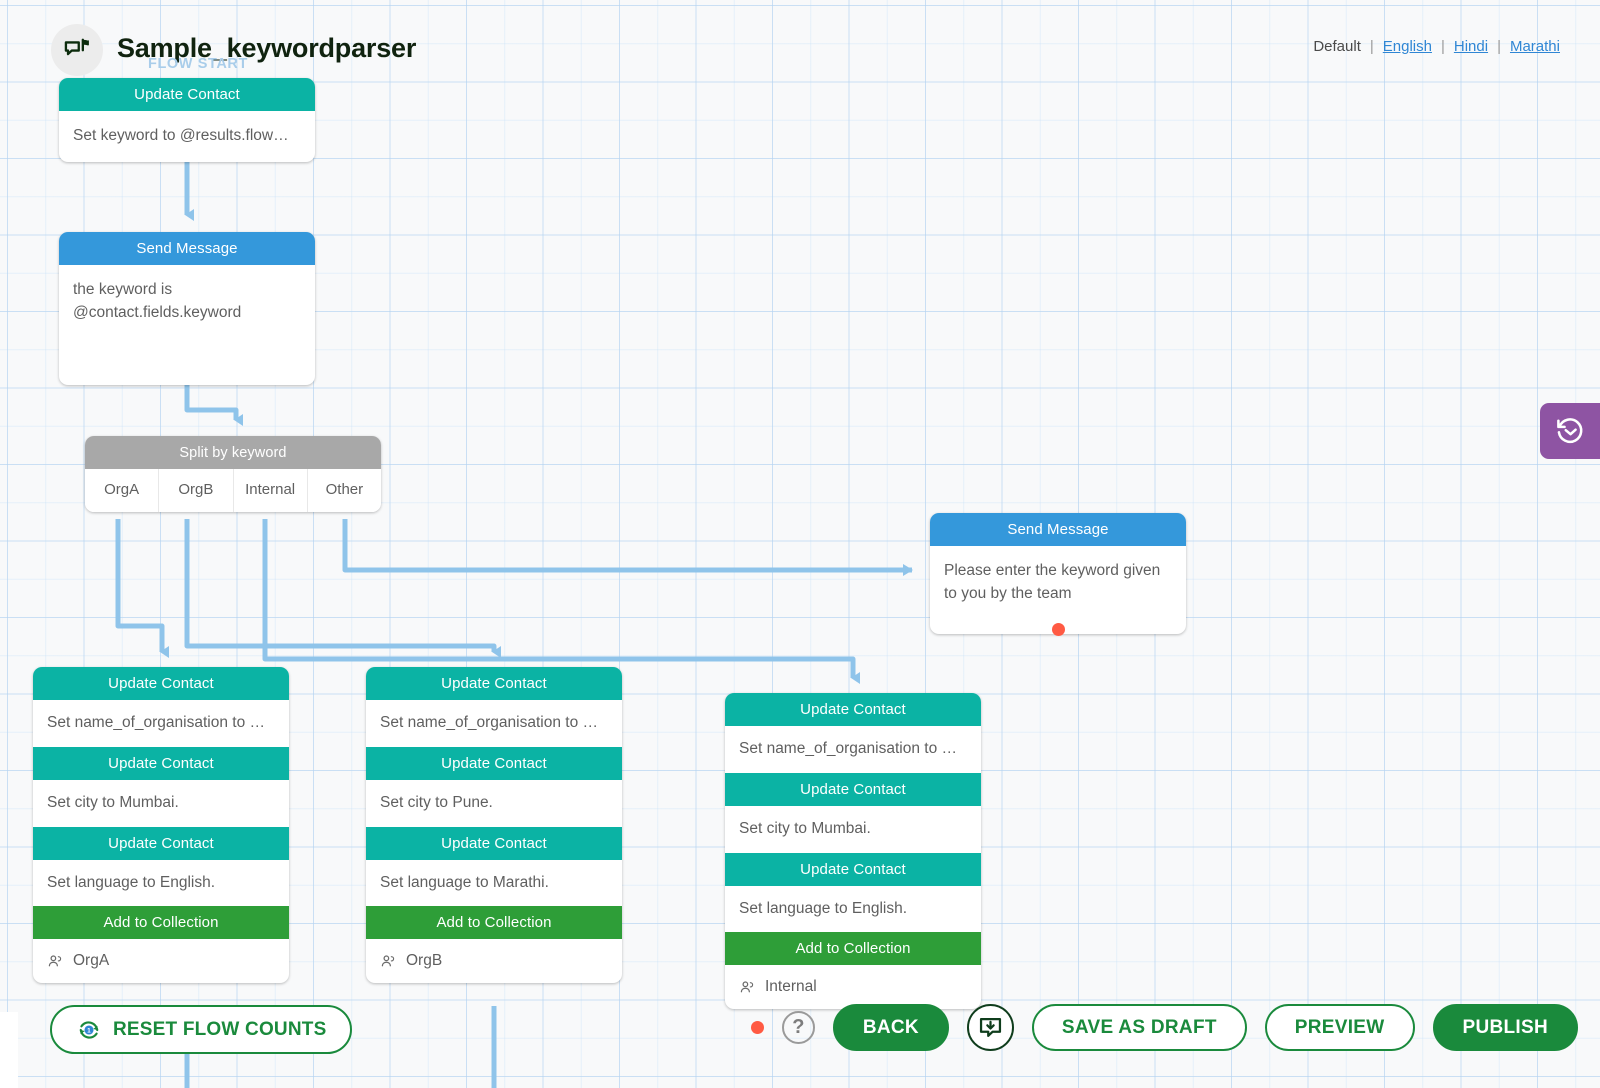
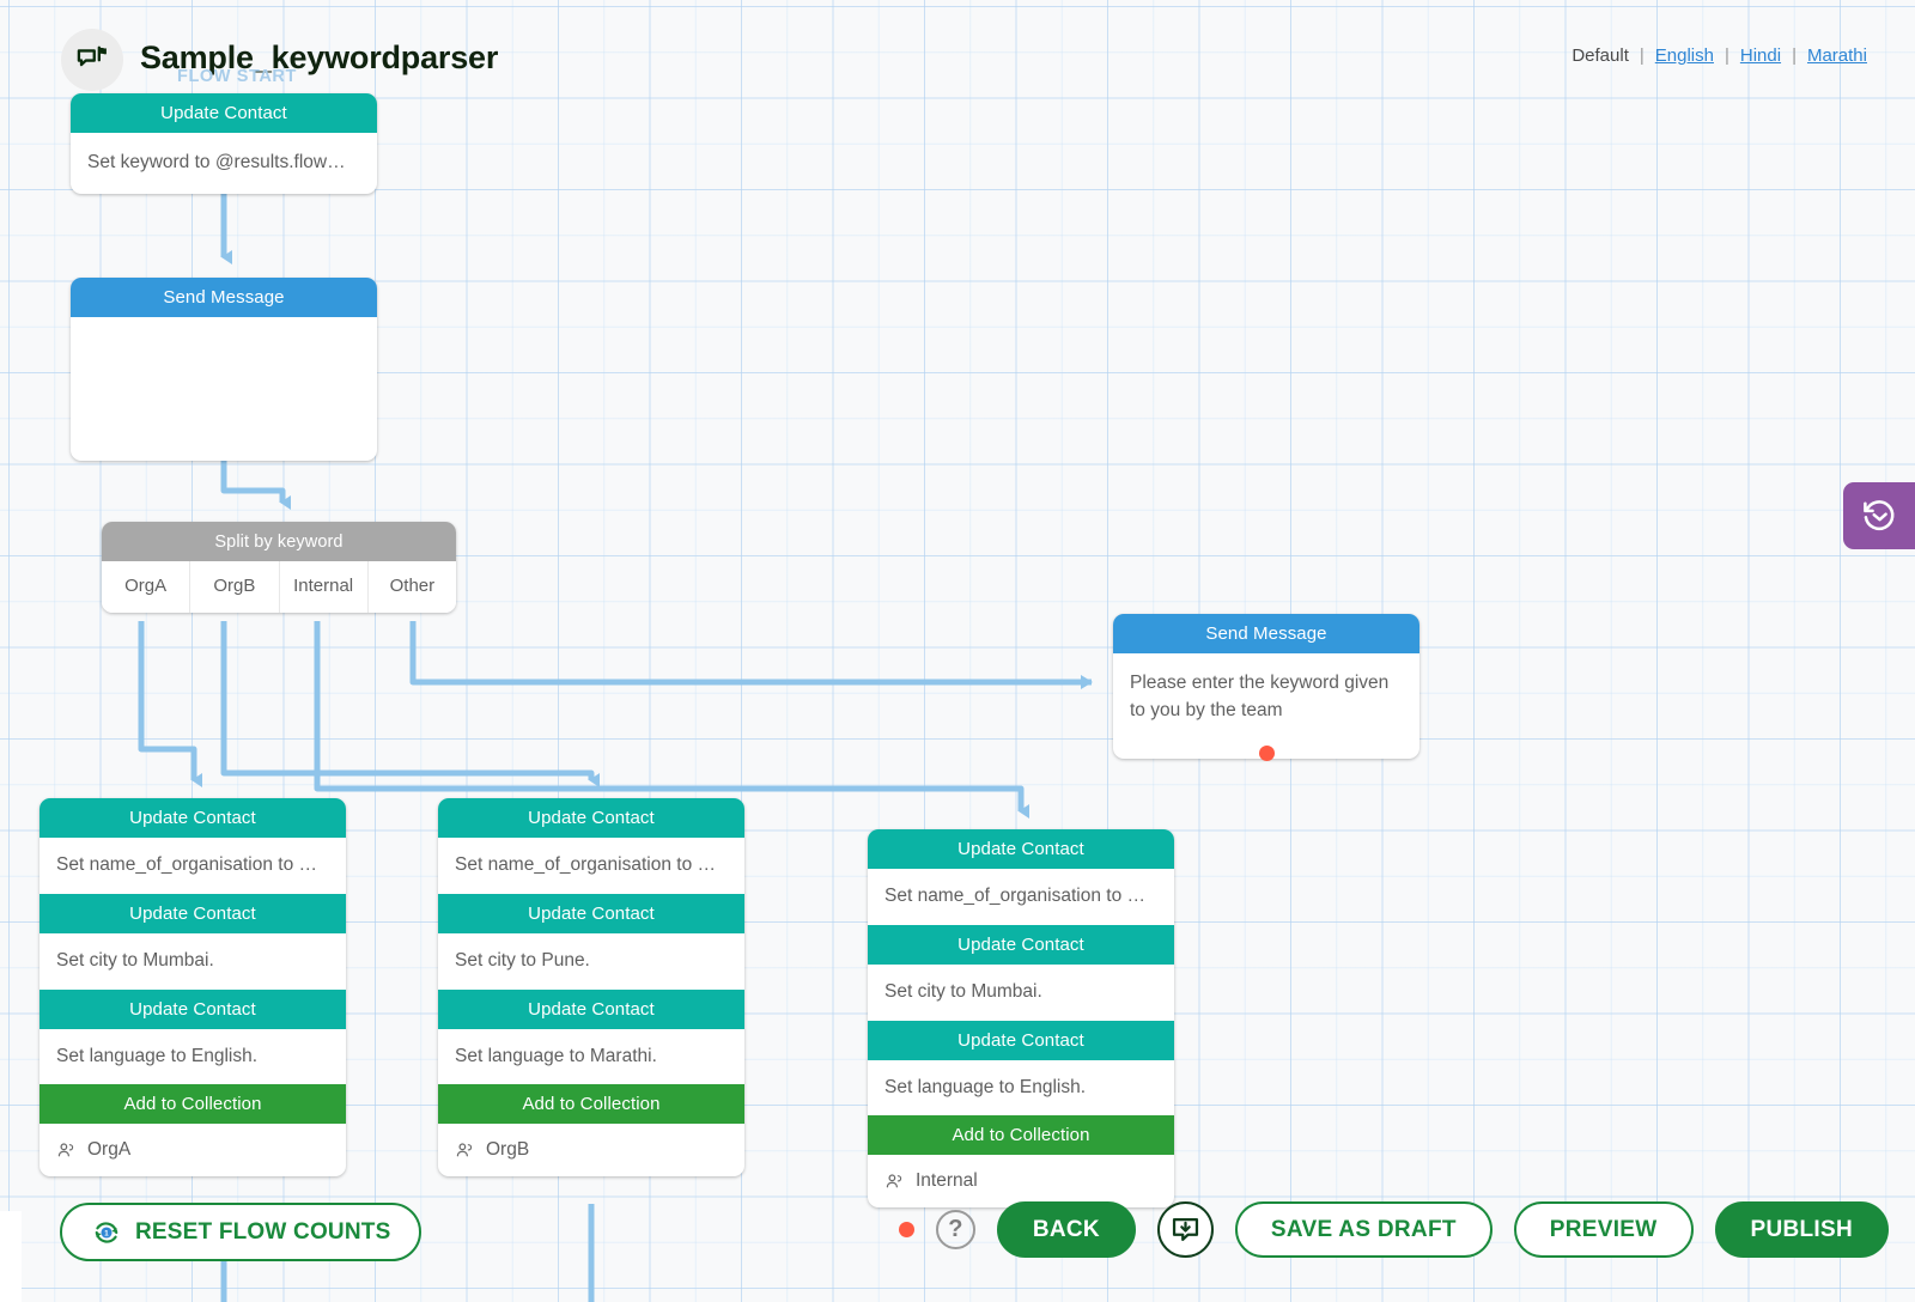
  Sample_keywordparser
  Default
  |
  English
  |
  Hindi
  |
  Marathi
  FLOW START
  Update Contact
  Set keyword to @results.flow…
  Send Message
- the keyword is
- @contact.fields.keyword
  Split by keyword
  OrgA
  OrgB
  Internal
  Other
  Send Message
  Please enter the keyword given to you by the team
  Update Contact
  Set name_of_organisation to …
  Update Contact
  Set city to Mumbai.
  Update Contact
  Set language to English.
  Add to Collection
  OrgA
  Update Contact
  Set name_of_organisation to …
  Update Contact
  Set city to Pune.
  Update Contact
  Set language to Marathi.
  Add to Collection
  OrgB
  Update Contact
  Set name_of_organisation to …
  Update Contact
  Set city to Mumbai.
  Update Contact
  Set language to English.
  Add to Collection
  Internal
  RESET FLOW COUNTS
  ?
  BACK
  SAVE AS DRAFT
  PREVIEW
  PUBLISH
